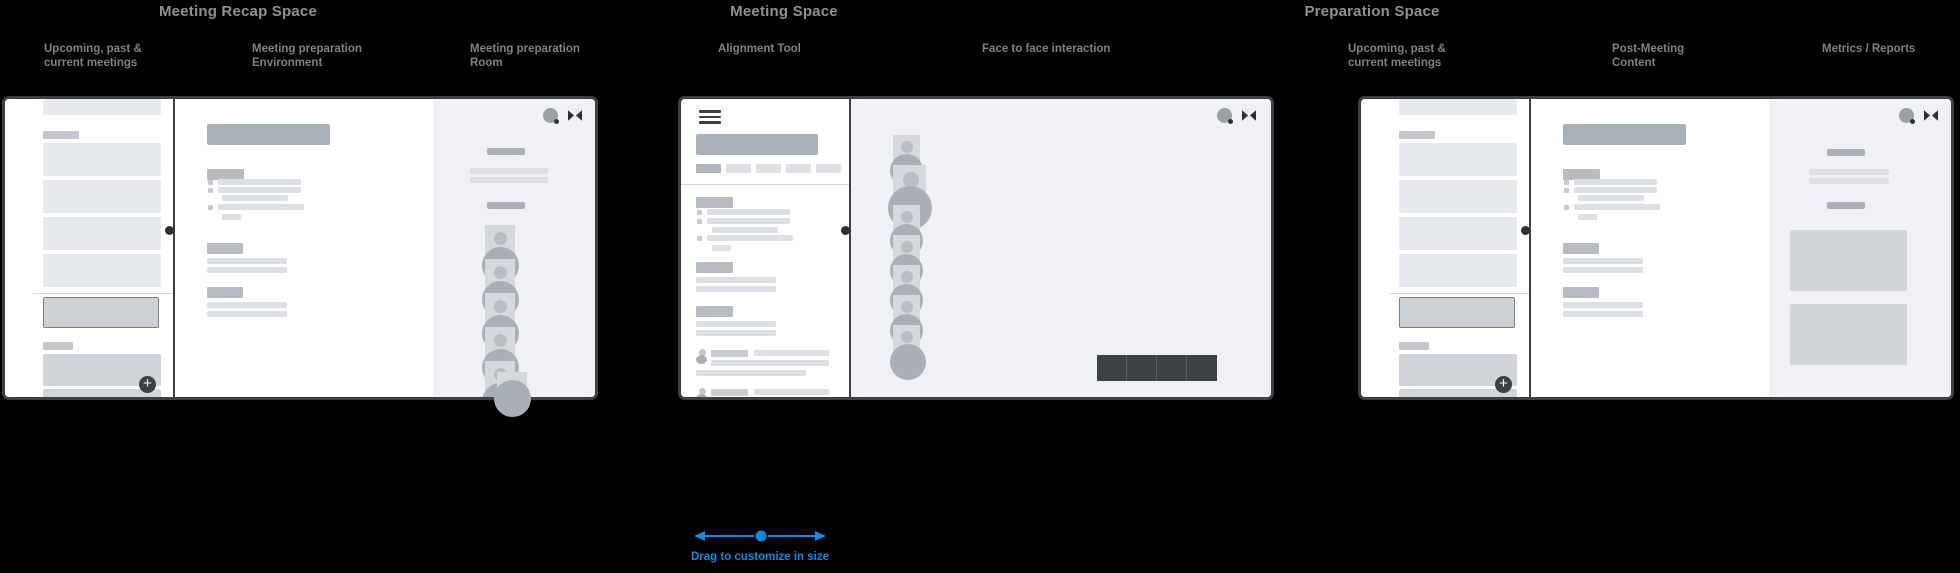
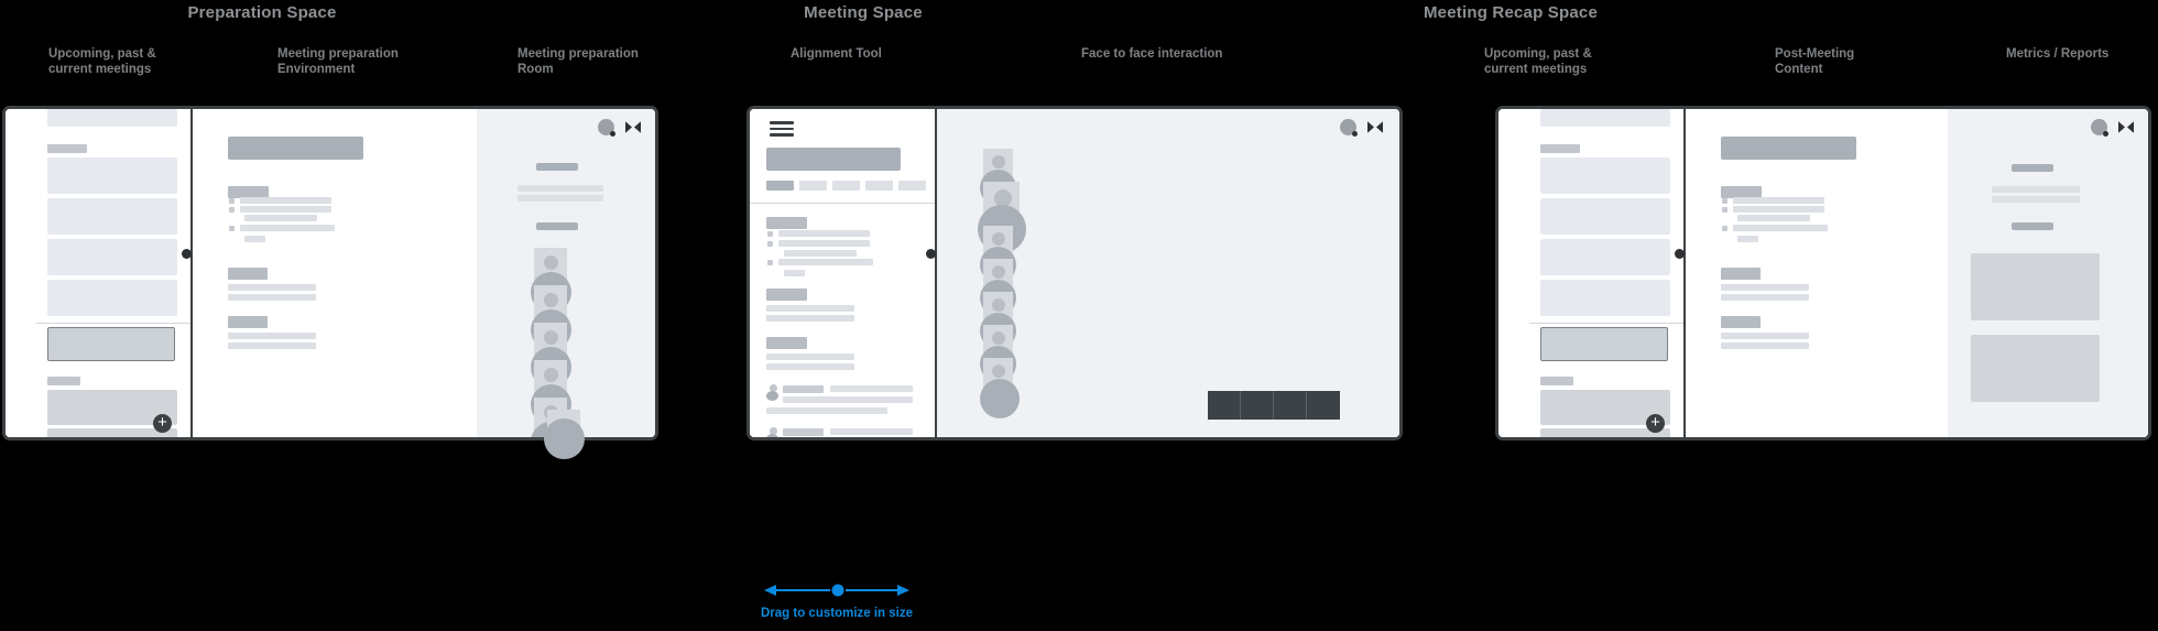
- Meeting Recap Space
+ Preparation Space
  Meeting Space
- Preparation Space
+ Meeting Recap Space
  Upcoming, past &
  current meetings
  Meeting preparation
  Environment
  Meeting preparation
  Room
  Alignment Tool
  Face to face interaction
  Upcoming, past &
  current meetings
  Post-Meeting
  Content
  Metrics / Reports
  +
  +
  Drag to customize in size
